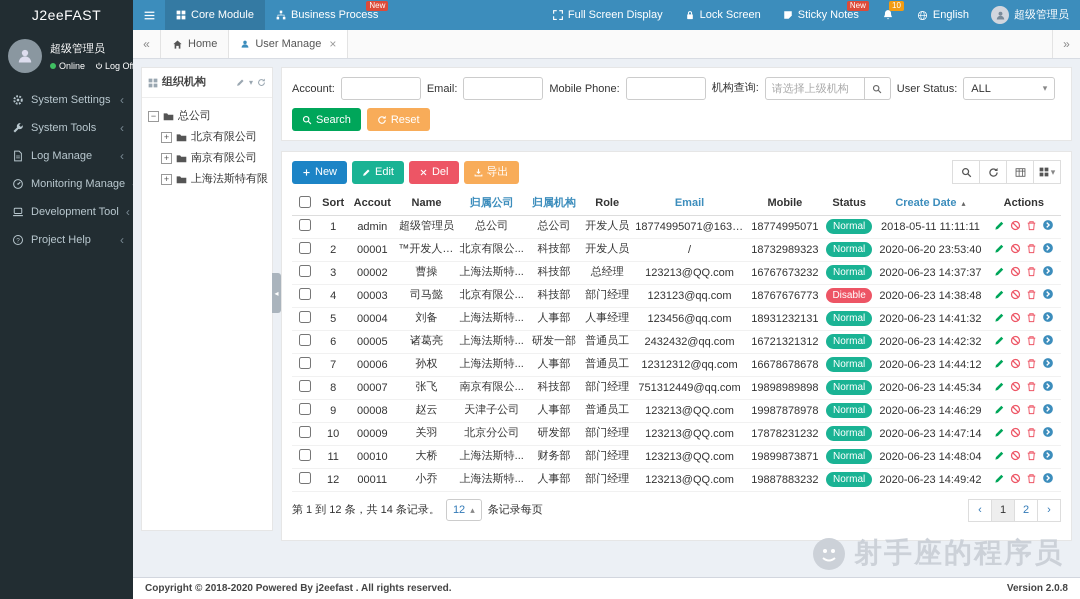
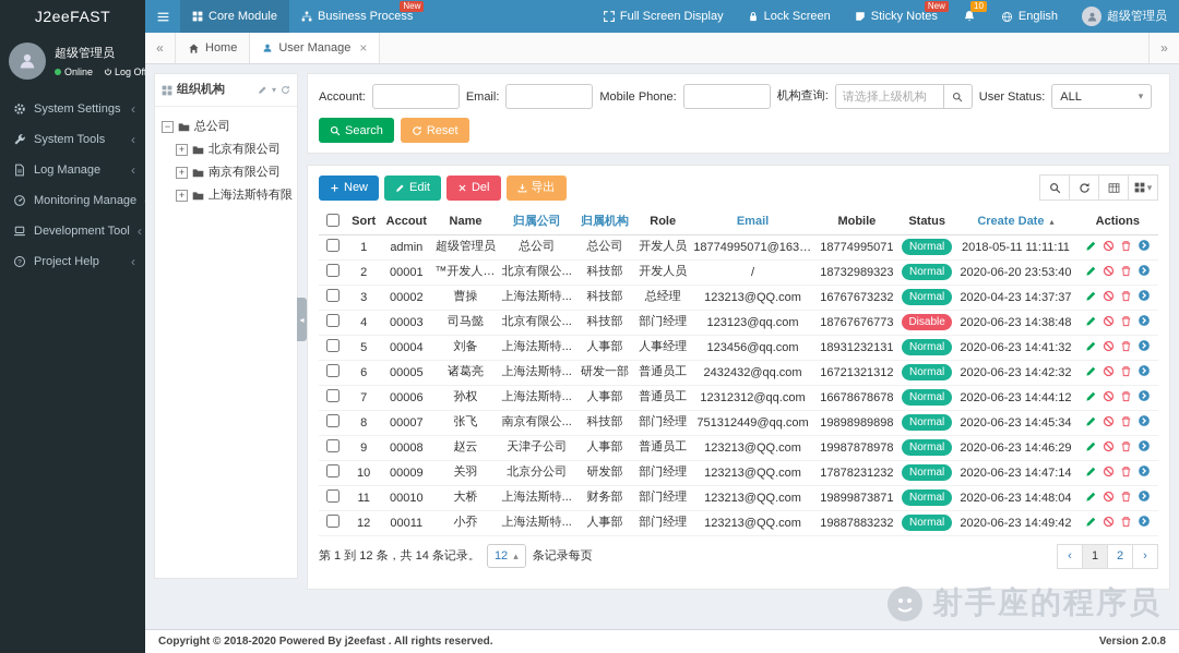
  J2eeFAST
  Core Module
  Business Process
  New
  Full Screen Display
  Lock Screen
  Sticky Notes
  New
  10
  English
  超级管理员
  超级管理员
  Online
  Log Of
  System Settings
  ‹
  System Tools
  ‹
  Log Manage
  ‹
  Monitoring Manage
  Development Tool
  ‹
  Project Help
  ‹
  «
  Home
  User Manage
  ×
  »
  组织机构
  ▾
  −
  总公司
  +
  北京有限公司
  +
  南京有限公司
  +
  ◂
  Account:
  Email:
  Mobile Phone:
  机构查询:
  请选择上级机构
  User Status:
  ALL
  ▾
  Search
  Reset
  New
  Edit
  Del
  导出
  ▾
  	Sort	Accout	Name	归属公司	归属机构	Role	Email	Mobile	Status	Create Date ▴	Actions
  	1	admin	超级管理员	总公司	总公司	开发人员	18774995071@163.co	18774995071	Normal	2018-05-11 11:11:11
  	2	00001	™开发人员4	北京有限公...	科技部	开发人员	/	18732989323	Normal	2020-06-20 23:53:40
- 	3	00002	曹操	上海法斯特...	科技部	总经理	123213@QQ.com	16767673232	Normal	2020-06-23 14:37:37
+ 	3	00002	曹操	上海法斯特...	科技部	总经理	123213@QQ.com	16767673232	Normal	2020-04-23 14:37:37
  	4	00003	司马懿	北京有限公...	科技部	部门经理	123123@qq.com	18767676773	Disable	2020-06-23 14:38:48
  	5	00004	刘备	上海法斯特...	人事部	人事经理	123456@qq.com	18931232131	Normal	2020-06-23 14:41:32
  	6	00005	诸葛亮	上海法斯特...	研发一部	普通员工	2432432@qq.com	16721321312	Normal	2020-06-23 14:42:32
  	7	00006	孙权	上海法斯特...	人事部	普通员工	12312312@qq.com	16678678678	Normal	2020-06-23 14:44:12
  	8	00007	张飞	南京有限公...	科技部	部门经理	751312449@qq.com	19898989898	Normal	2020-06-23 14:45:34
  	9	00008	赵云	天津子公司	人事部	普通员工	123213@QQ.com	19987878978	Normal	2020-06-23 14:46:29
  	10	00009	关羽	北京分公司	研发部	部门经理	123213@QQ.com	17878231232	Normal	2020-06-23 14:47:14
  	11	00010	大桥	上海法斯特...	财务部	部门经理	123213@QQ.com	19899873871	Normal	2020-06-23 14:48:04
  	12	00011	小乔	上海法斯特...	人事部	部门经理	123213@QQ.com	19887883232	Normal	2020-06-23 14:49:42
  第 1 到 12 条，共 14 条记录。
  12
  ▴
  条记录每页
  ‹
  1
  2
  ›
  射手座的程序员
  Copyright © 2018-2020 Powered By j2eefast . All rights reserved.
  Version 2.0.8
